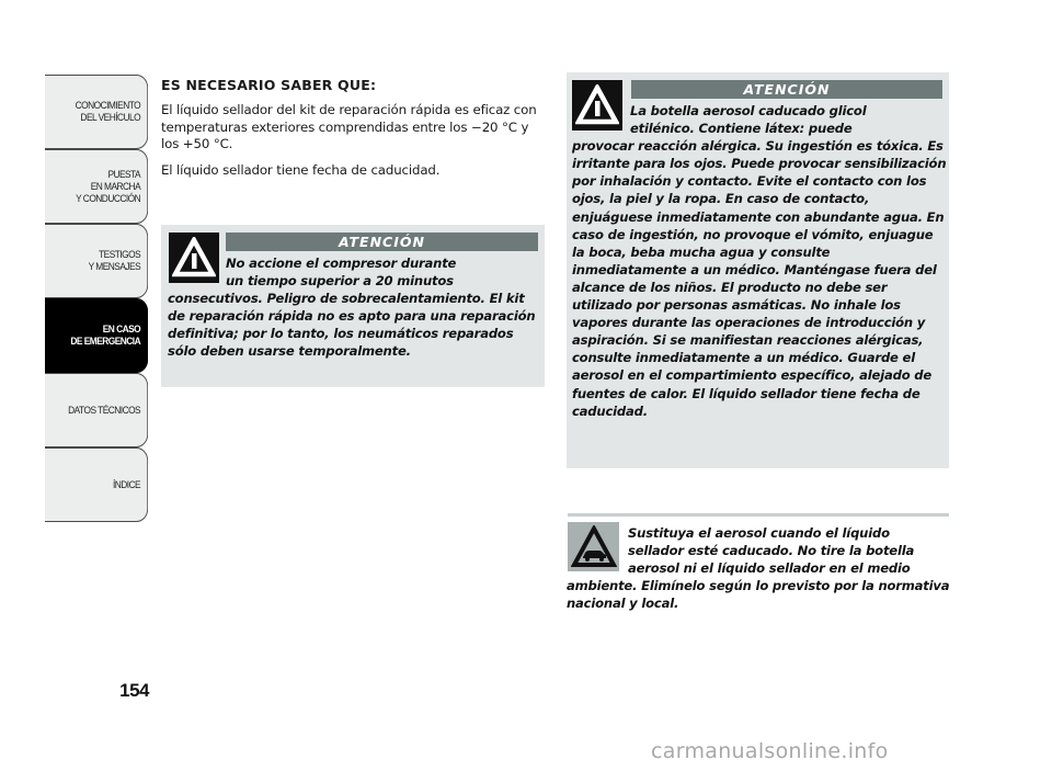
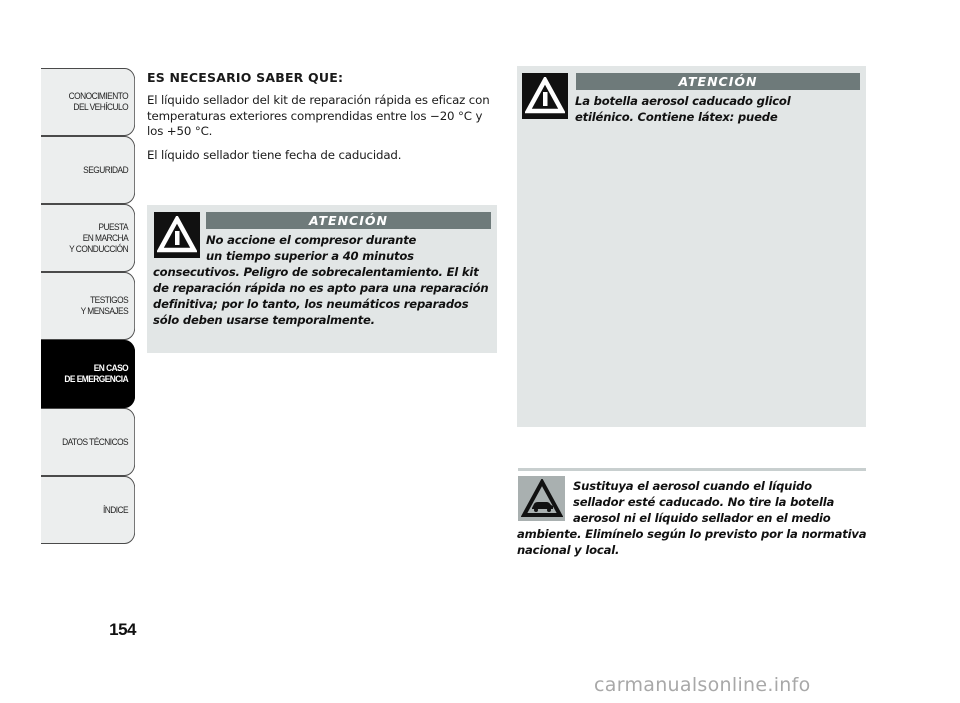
  CONOCIMIENTO
  DEL VEHÍCULO
+ SEGURIDAD
  PUESTA
  EN MARCHA
  Y CONDUCCIÓN
  TESTIGOS
  Y MENSAJES
  EN CASO
  DE EMERGENCIA
  DATOS TÉCNICOS
  ÍNDICE
  154
  ES NECESARIO SABER QUE:
  El líquido sellador del kit de reparación rápida es eficaz con temperaturas exteriores comprendidas entre los −20 °C y los +50 °C.
  El líquido sellador tiene fecha de caducidad.
  ATENCIÓN
  No accione el compresor durante
- un tiempo superior a 20 minutos
+ un tiempo superior a 40 minutos
  consecutivos. Peligro de sobrecalentamiento. El kit de reparación rápida no es apto para una reparación definitiva; por lo tanto, los neumáticos reparados sólo deben usarse temporalmente.
  ATENCIÓN
  La botella aerosol caducado glicol
  etilénico. Contiene látex: puede
- provocar reacción alérgica. Su ingestión es tóxica. Es irritante para los ojos. Puede provocar sensibilización por inhalación y contacto. Evite el contacto con los ojos, la piel y la ropa. En caso de contacto, enjuáguese inmediatamente con abundante agua. En caso de ingestión, no provoque el vómito, enjuague la boca, beba mucha agua y consulte inmediatamente a un médico. Manténgase fuera del alcance de los niños. El producto no debe ser utilizado por personas asmáticas. No inhale los vapores durante las operaciones de introducción y aspiración. Si se manifiestan reacciones alérgicas, consulte inmediatamente a un médico. Guarde el aerosol en el compartimiento específico, alejado de fuentes de calor. El líquido sellador tiene fecha de caducidad.
  Sustituya el aerosol cuando el líquido
  sellador esté caducado. No tire la botella
  aerosol ni el líquido sellador en el medio
  ambiente. Elimínelo según lo previsto por la normativa nacional y local.
  carmanualsonline.info
